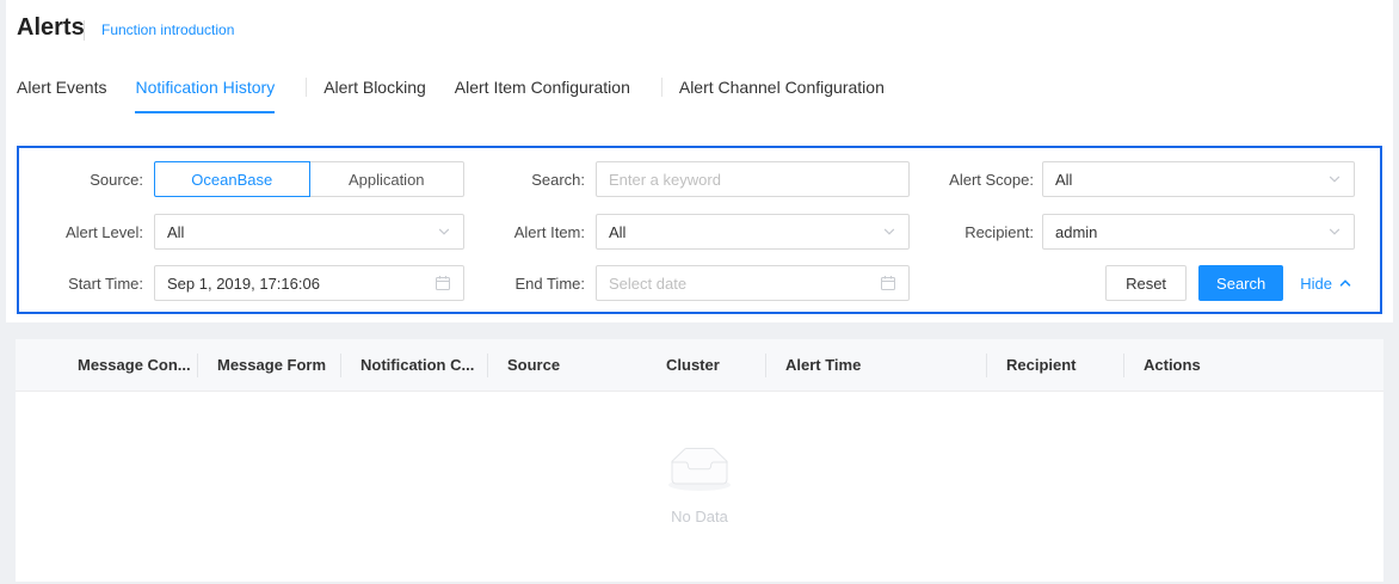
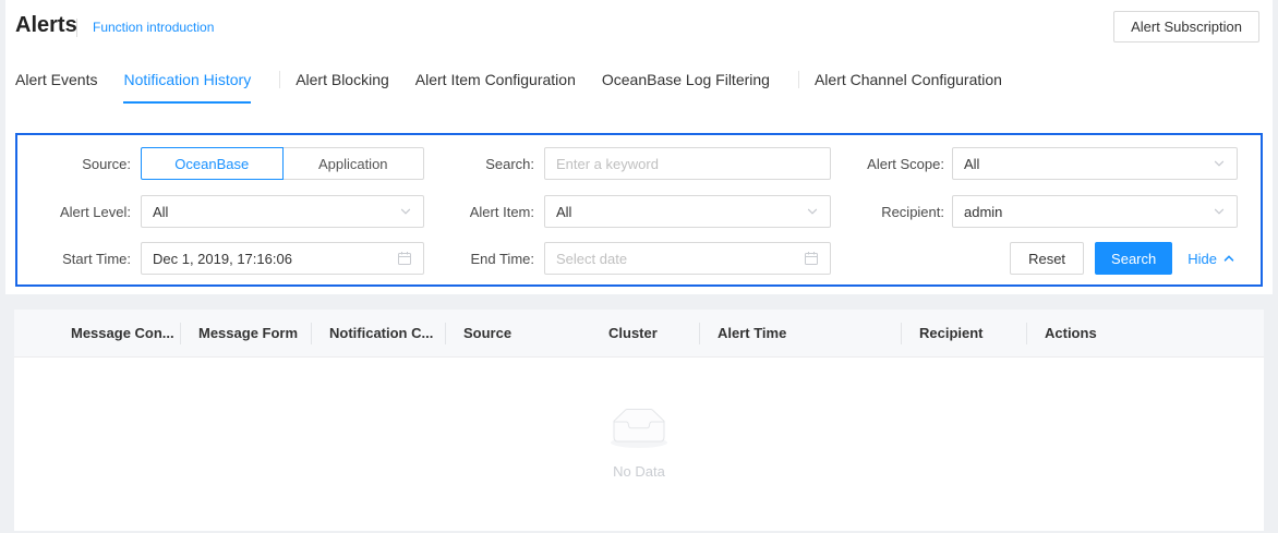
  Alerts
  Function introduction
+ Alert Subscription
  Alert Events
  Notification History
  Alert Blocking
  Alert Item Configuration
+ OceanBase Log Filtering
  Alert Channel Configuration
  Source:
  OceanBase
  Application
  Search:
  Enter a keyword
  Alert Scope:
  All
  Alert Level:
  All
  Alert Item:
  All
  Recipient:
  admin
  Start Time:
- Sep 1, 2019, 17:16:06
+ Dec 1, 2019, 17:16:06
  End Time:
  Select date
  Reset
  Search
  Hide
  Message Con...
  Message Form
  Notification C...
  Source
  Cluster
  Alert Time
  Recipient
  Actions
  No Data
